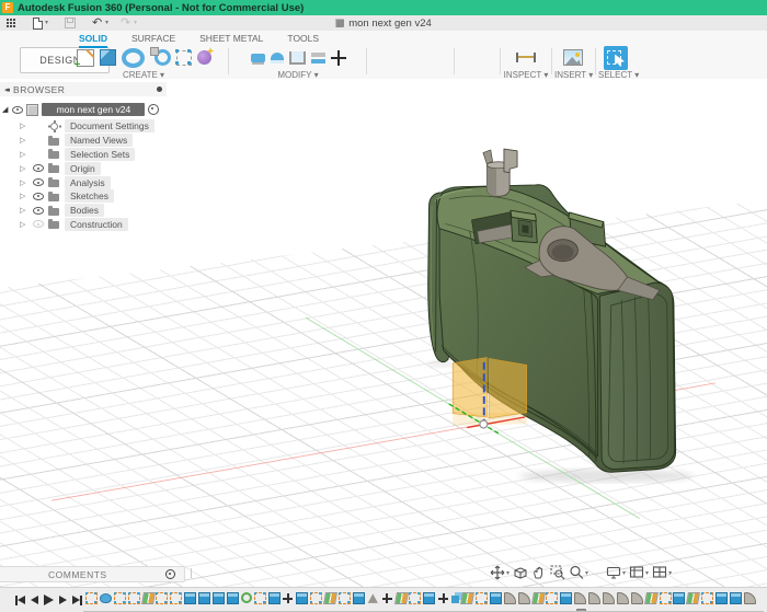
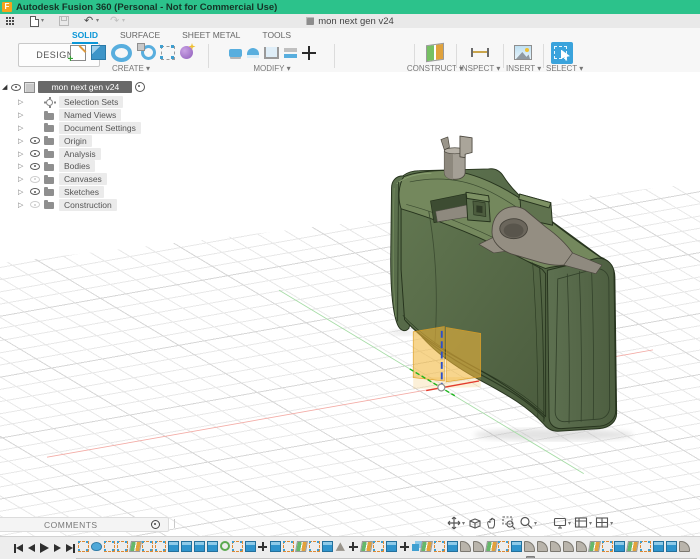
  F
  Autodesk Fusion 360 (Personal - Not for Commercial Use)
  ↶
  ↷
  mon next gen v24
  DESIG
  SOLID
  SURFACE
  SHEET METAL
  TOOLS
  CREATE ▾
  MODIFY ▾
+ CONSTRUCT ▾
  INSPECT ▾
  INSERT ▾
  SELECT ▾
- BROWSER
  mon next gen v24
- Document Settings
+ Selection Sets
  Named Views
- Selection Sets
+ Document Settings
  Origin
  Analysis
- Sketches
+ Bodies
+ Canvases
- Bodies
+ Sketches
  Construction
  COMMENTS
